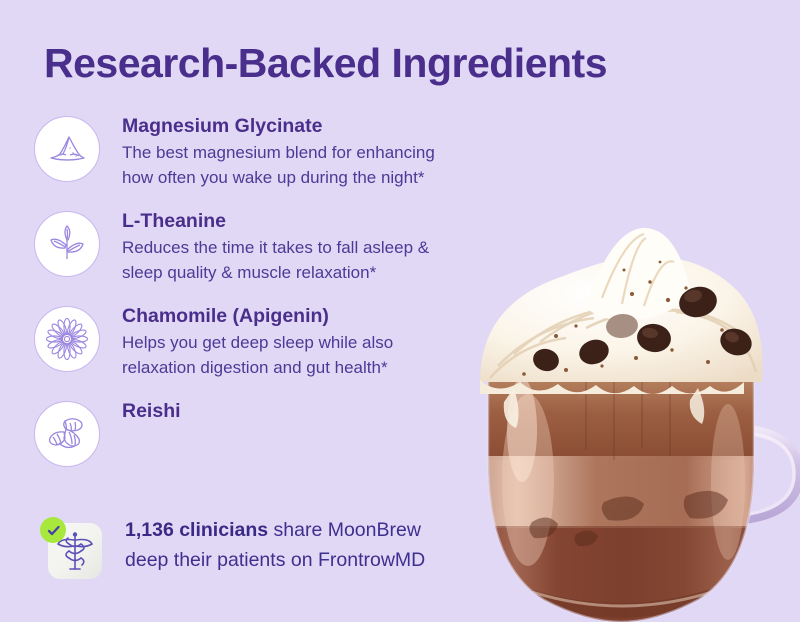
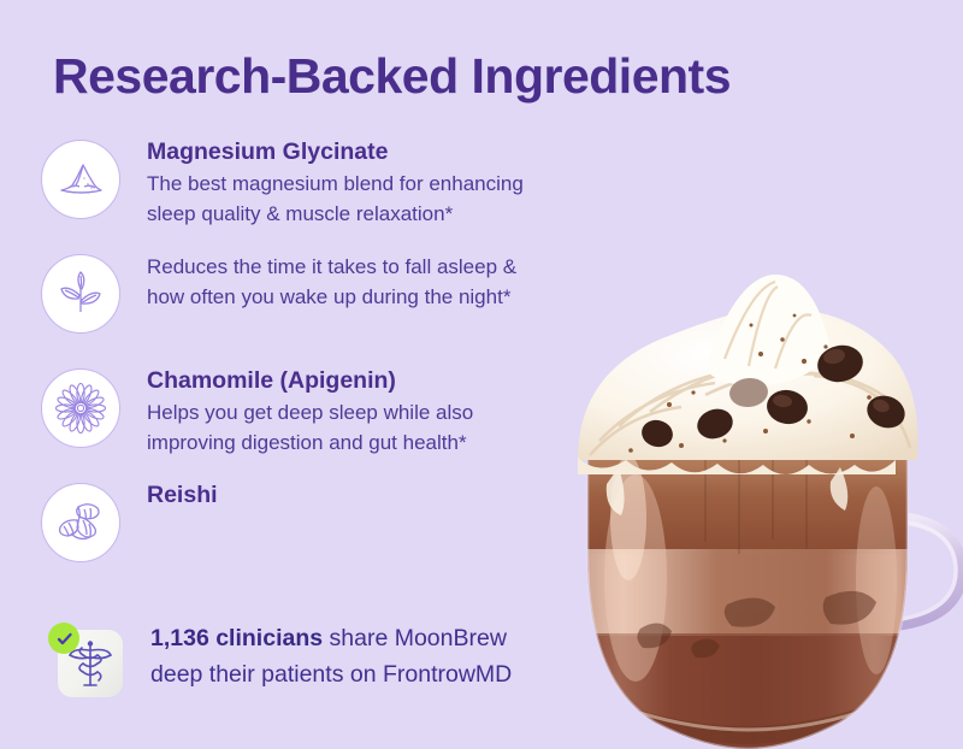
  Research-Backed Ingredients
  Magnesium Glycinate
  The best magnesium blend for enhancing
- how often you wake up during the night*
+ sleep quality & muscle relaxation*
- L-Theanine
  Reduces the time it takes to fall asleep &
- sleep quality & muscle relaxation*
+ how often you wake up during the night*
  Chamomile (Apigenin)
  Helps you get deep sleep while also
- relaxation digestion and gut health*
+ improving digestion and gut health*
  Reishi
  1,136 clinicians share MoonBrew
  deep their patients on FrontrowMD
